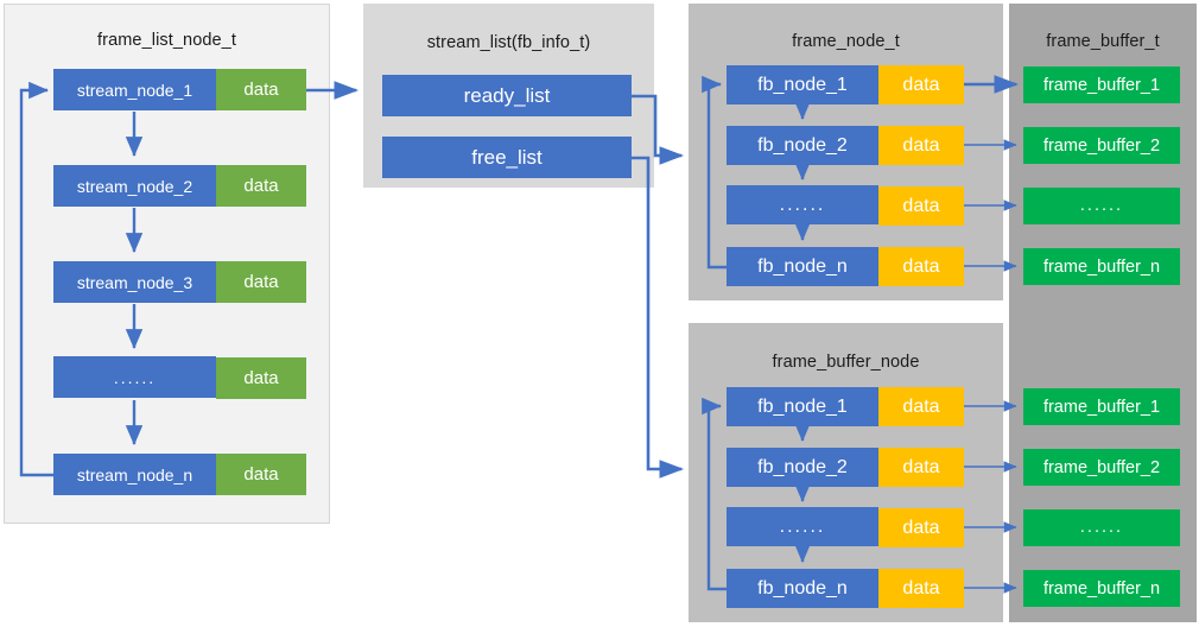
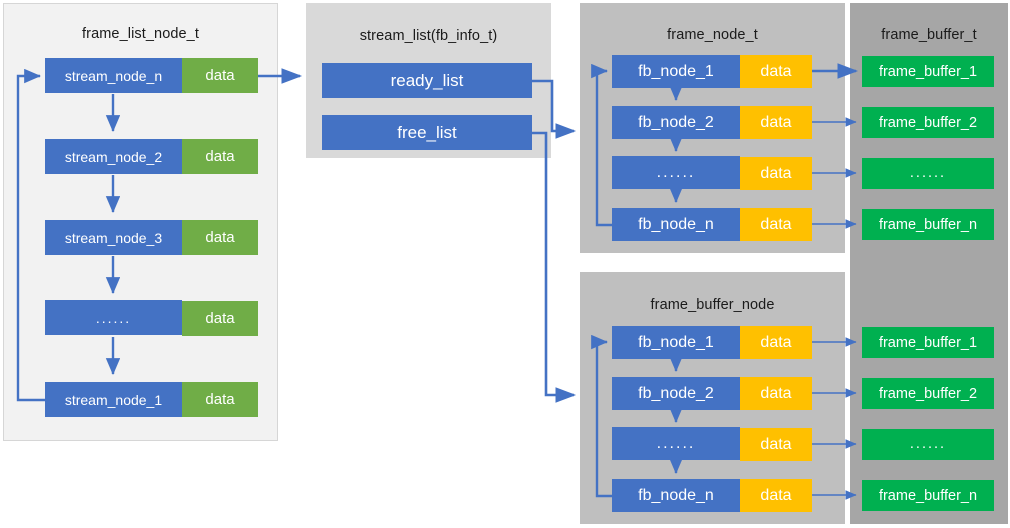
  frame_list_node_t
- stream_node_1
+ stream_node_n
  data
  stream_node_2
  data
  stream_node_3
  data
  ......
  data
- stream_node_n
+ stream_node_1
  data
  stream_list(fb_info_t)
  ready_list
  free_list
  frame_node_t
  fb_node_1
  data
  fb_node_2
  data
  ......
  data
  fb_node_n
  data
  frame_buffer_node
  fb_node_1
  data
  fb_node_2
  data
  ......
  data
  fb_node_n
  data
  frame_buffer_t
  frame_buffer_1
  frame_buffer_2
  ......
  frame_buffer_n
  frame_buffer_1
  frame_buffer_2
  ......
  frame_buffer_n
